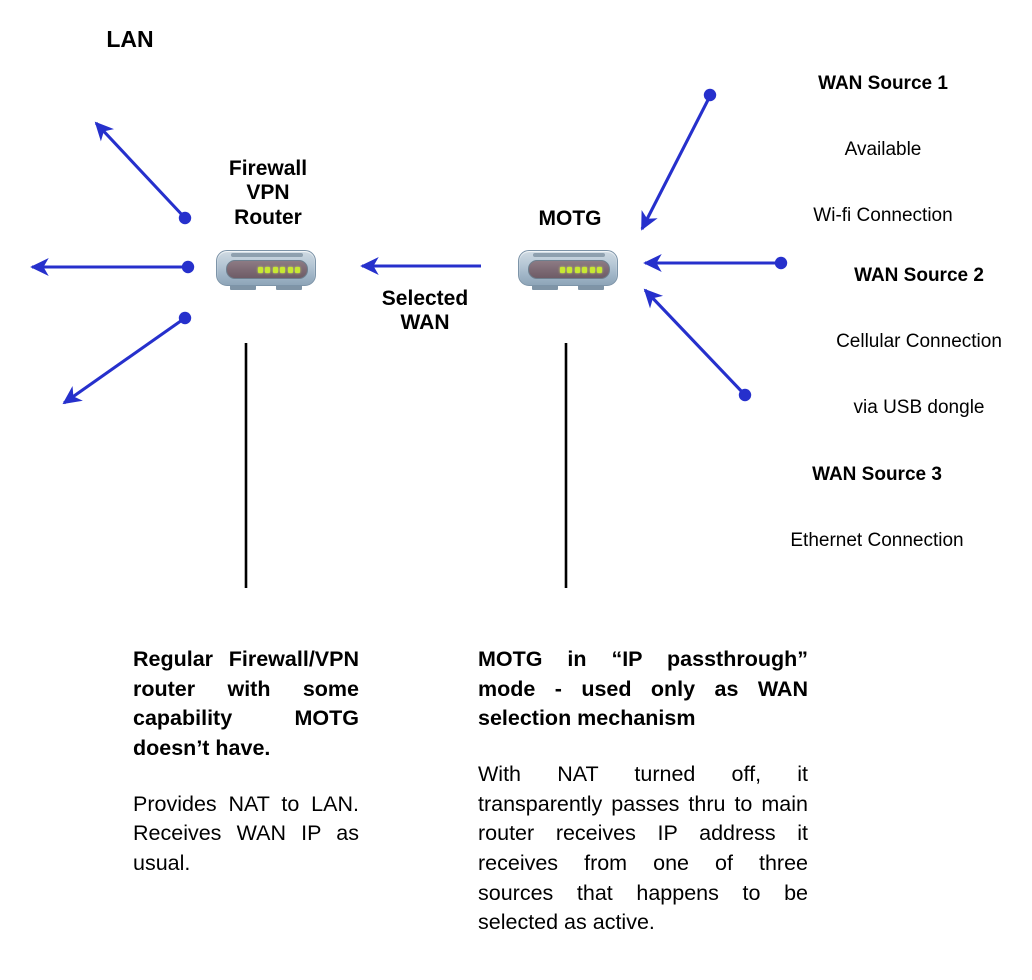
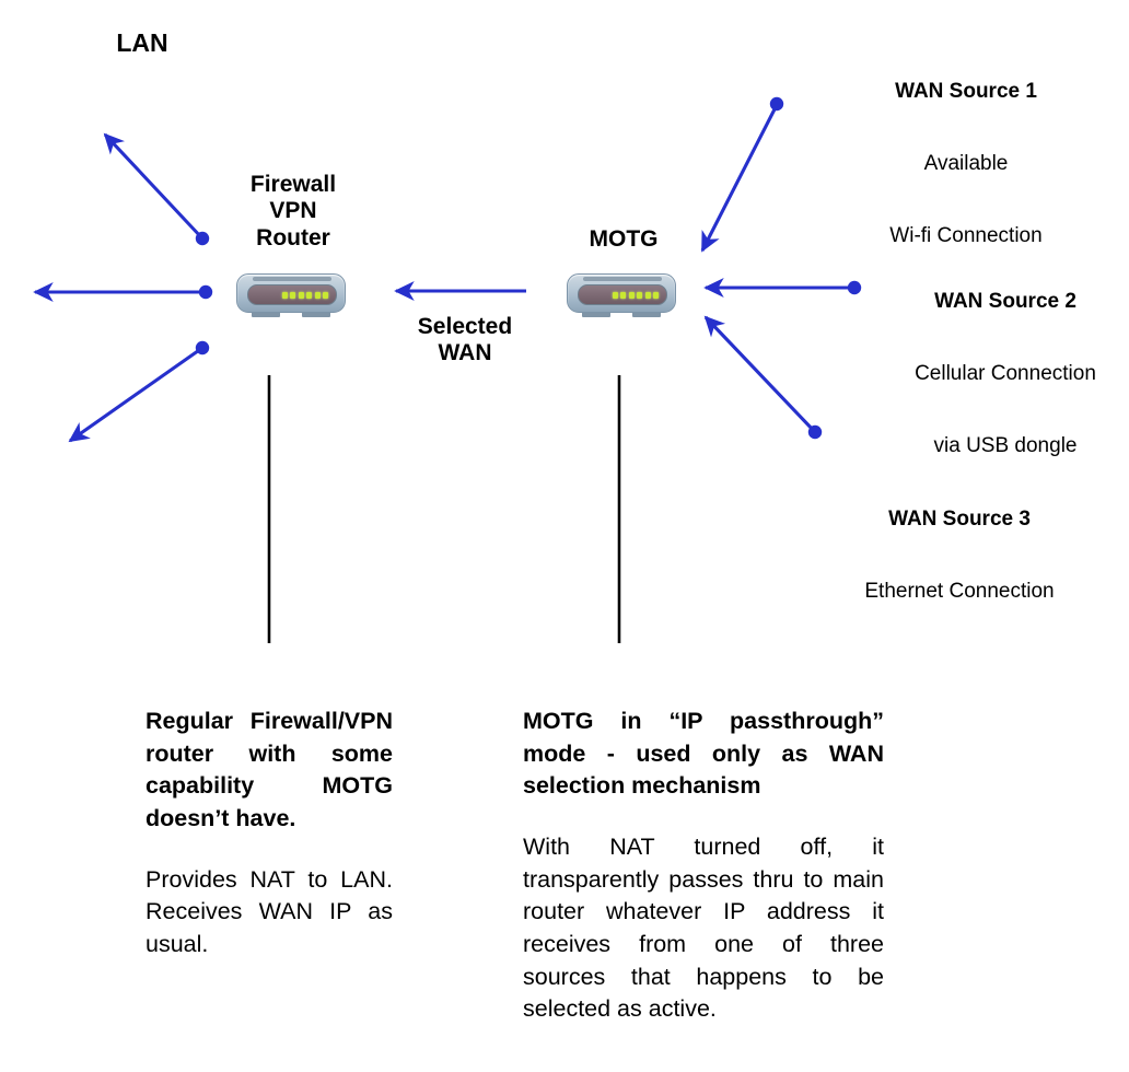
  LAN
  Firewall
  VPN
  Router
  MOTG
  Selected
  WAN
  WAN Source 1
  Available
  Wi-fi Connection
  WAN Source 2
  Cellular Connection
  via USB dongle
  WAN Source 3
  Ethernet Connection
  Regular Firewall/VPN router with some capability MOTG doesn’t have.
  Provides NAT to LAN. Receives WAN IP as usual.
  MOTG in “IP passthrough” mode - used only as WAN selection mechanism
- With NAT turned off, it transparently passes thru to main router receives IP address it receives from one of three sources that happens to be selected as active.
+ With NAT turned off, it transparently passes thru to main router whatever IP address it receives from one of three sources that happens to be selected as active.
